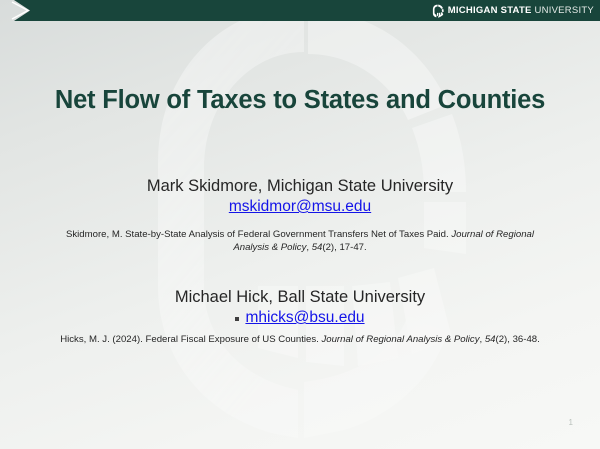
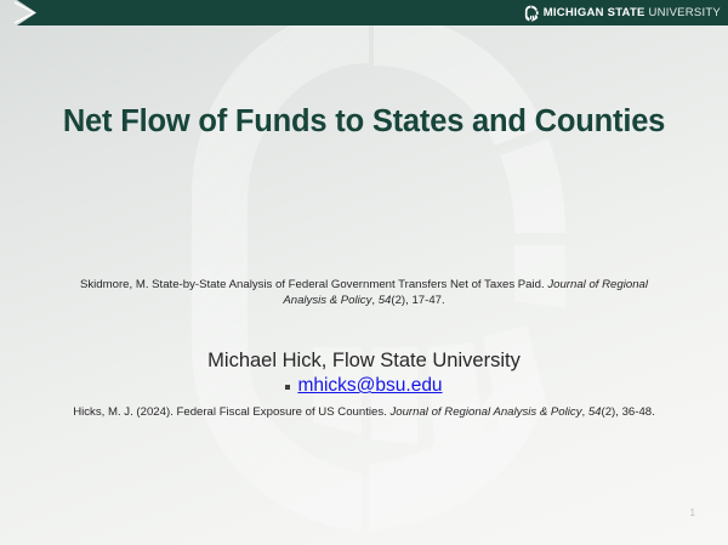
  MICHIGAN STATE UNIVERSITY
- Net Flow of Taxes to States and Counties
+ Net Flow of Funds to States and Counties
- Mark Skidmore, Michigan State University
- mskidmor@msu.edu
  Skidmore, M. State-by-State Analysis of Federal Government Transfers Net of Taxes Paid. Journal of Regional Analysis & Policy, 54(2), 17-47.
- Michael Hick, Ball State University
+ Michael Hick, Flow State University
  mhicks@bsu.edu
  Hicks, M. J. (2024). Federal Fiscal Exposure of US Counties. Journal of Regional Analysis & Policy, 54(2), 36-48.
  1
